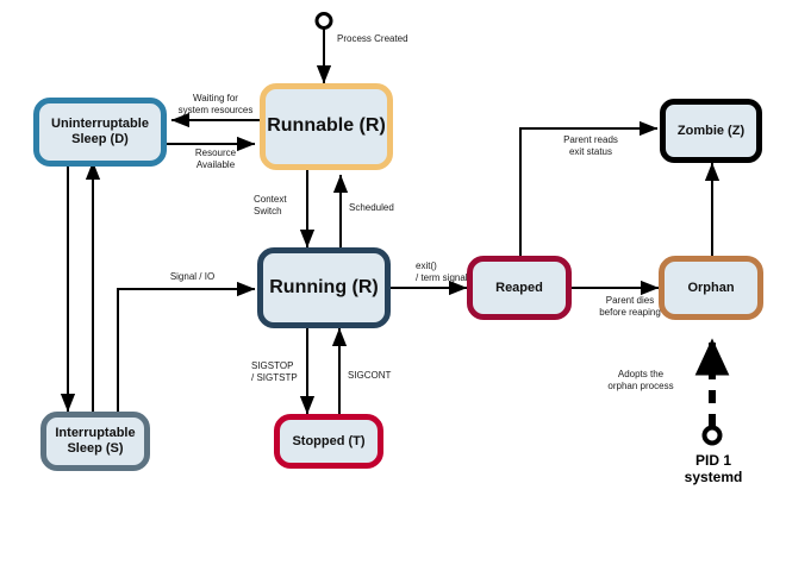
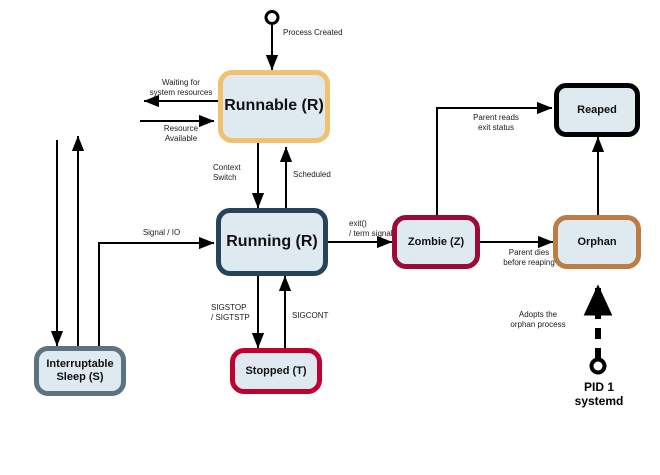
- Uninterruptable Sleep (D)
  Runnable (R)
  Running (R)
  Interruptable Sleep (S)
  Stopped (T)
- Reaped
+ Zombie (Z)
  Orphan
- Zombie (Z)
+ Reaped
  Process Created
  Waiting for
  system resources
  Resource
  Available
  Context
  Switch
  Scheduled
  Signal / IO
  SIGSTOP
  / SIGTSTP
  SIGCONT
  exit()
  / term signal
  Parent reads
  exit status
  Parent dies
  before reaping
  Adopts the
  orphan process
  PID 1
  systemd
